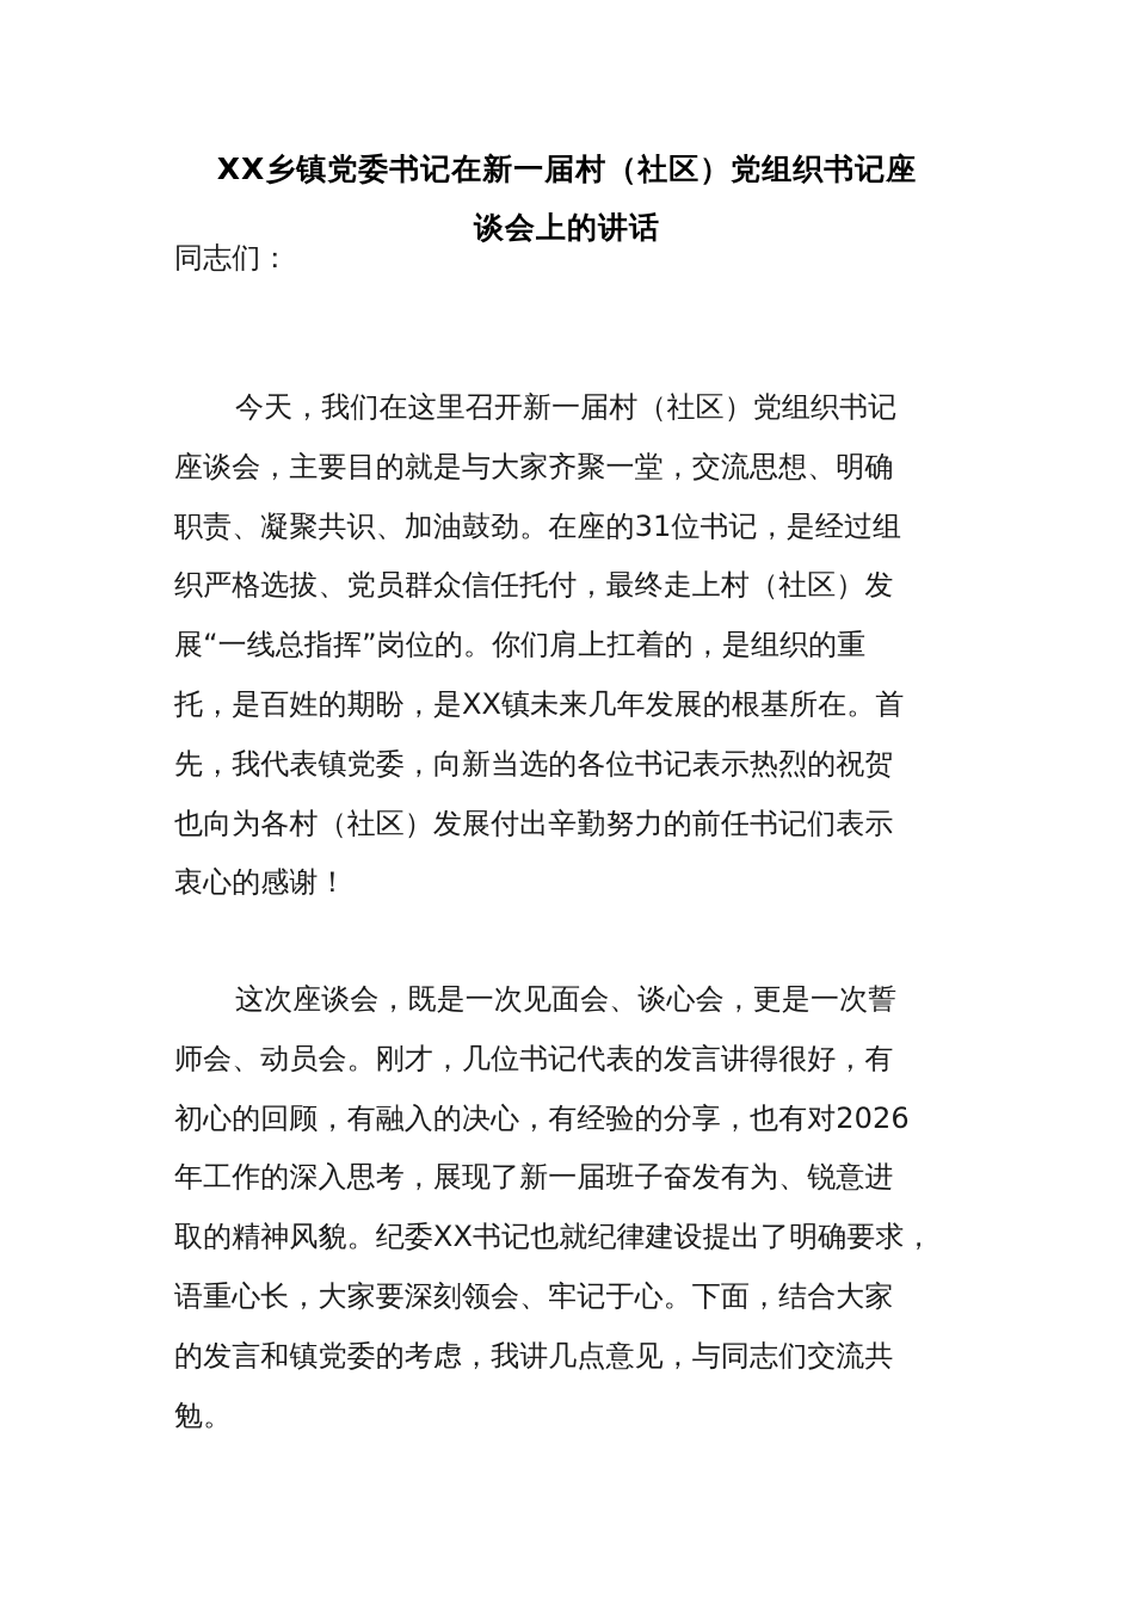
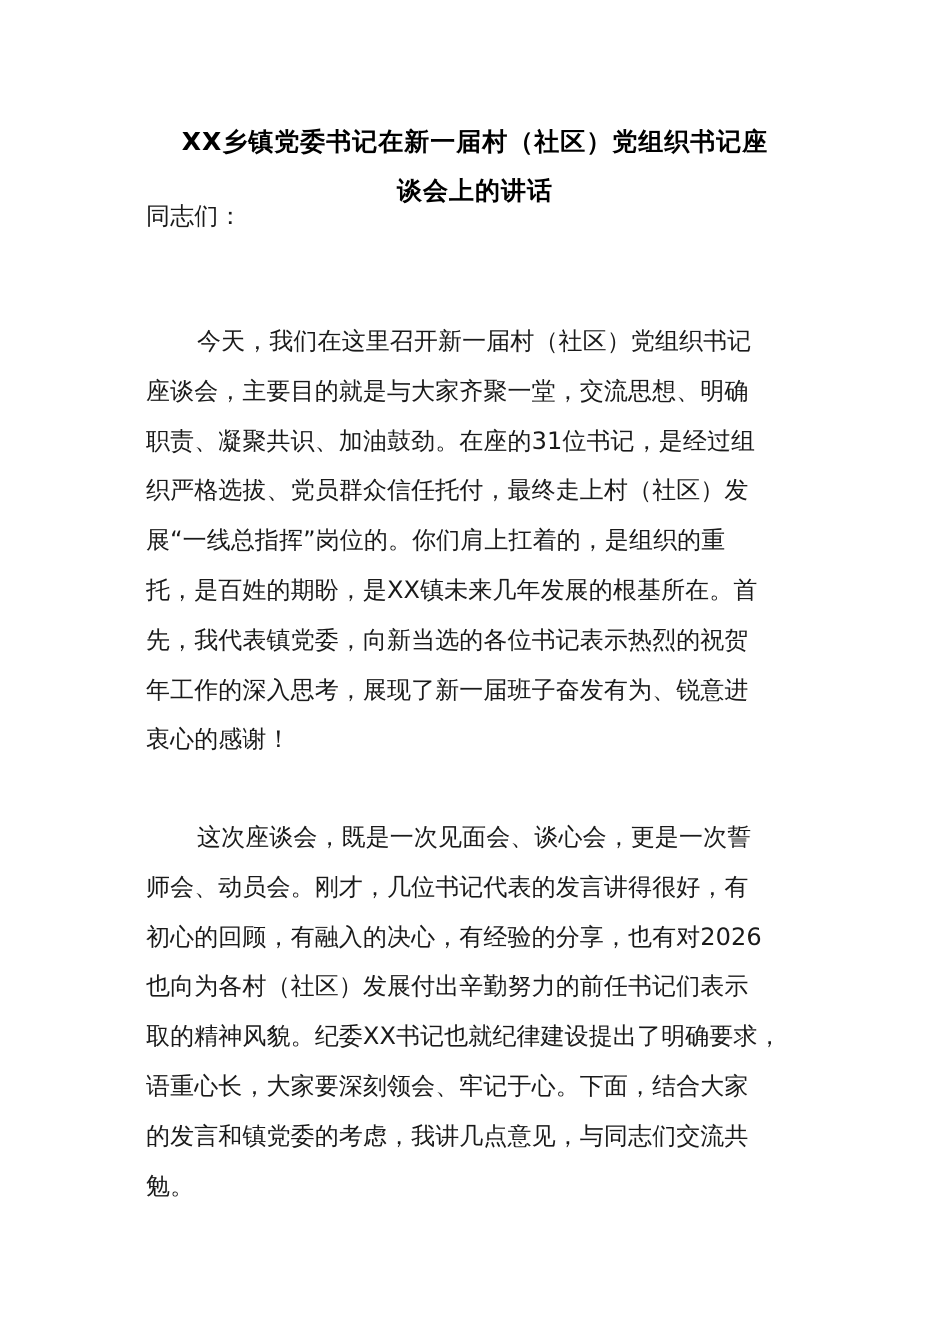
  XX乡镇党委书记在新一届村（社区）党组织书记座
  谈会上的讲话
  同志们：
  今天，我们在这里召开新一届村（社区）党组织书记
  座谈会，主要目的就是与大家齐聚一堂，交流思想、明确
  职责、凝聚共识、加油鼓劲。在座的31位书记，是经过组
  织严格选拔、党员群众信任托付，最终走上村（社区）发
  展“一线总指挥”岗位的。你们肩上扛着的，是组织的重
  托，是百姓的期盼，是XX镇未来几年发展的根基所在。首
  先，我代表镇党委，向新当选的各位书记表示热烈的祝贺
- 也向为各村（社区）发展付出辛勤努力的前任书记们表示
+ 年工作的深入思考，展现了新一届班子奋发有为、锐意进
  衷心的感谢！
  这次座谈会，既是一次见面会、谈心会，更是一次誓
  师会、动员会。刚才，几位书记代表的发言讲得很好，有
  初心的回顾，有融入的决心，有经验的分享，也有对2026
- 年工作的深入思考，展现了新一届班子奋发有为、锐意进
+ 也向为各村（社区）发展付出辛勤努力的前任书记们表示
  取的精神风貌。纪委XX书记也就纪律建设提出了明确要求，
  语重心长，大家要深刻领会、牢记于心。下面，结合大家
  的发言和镇党委的考虑，我讲几点意见，与同志们交流共
  勉。
